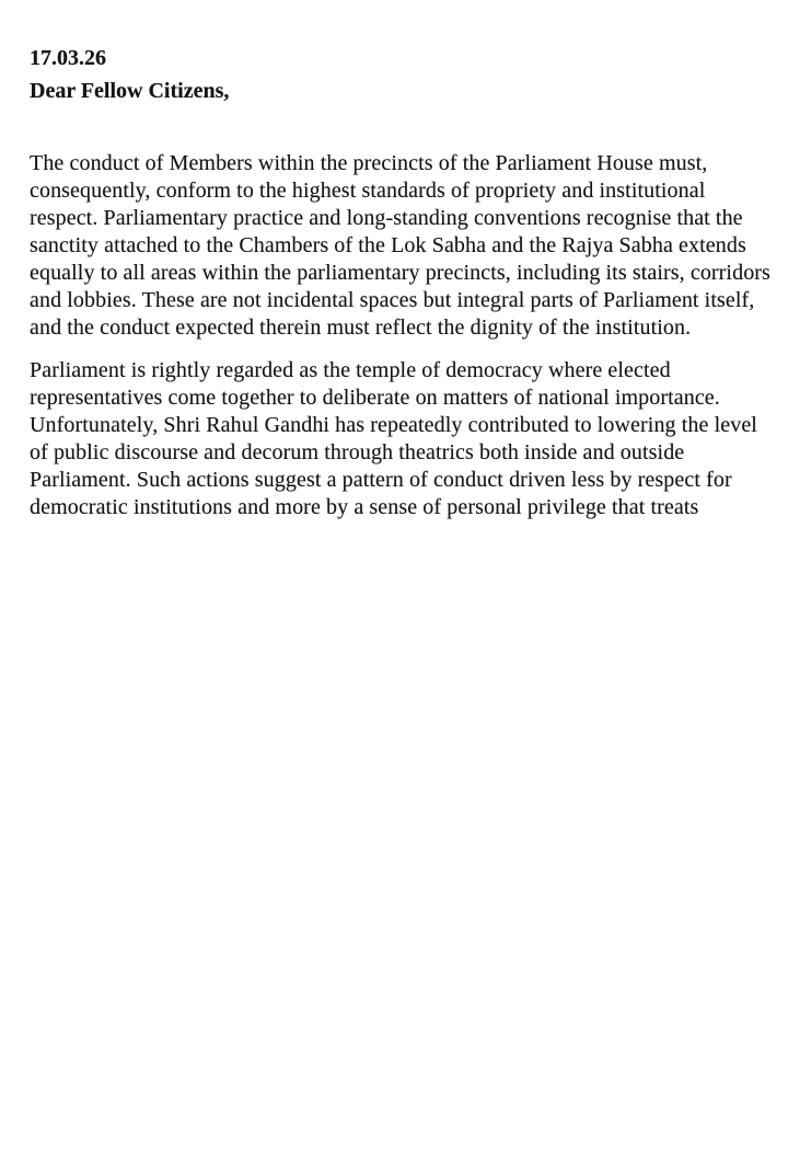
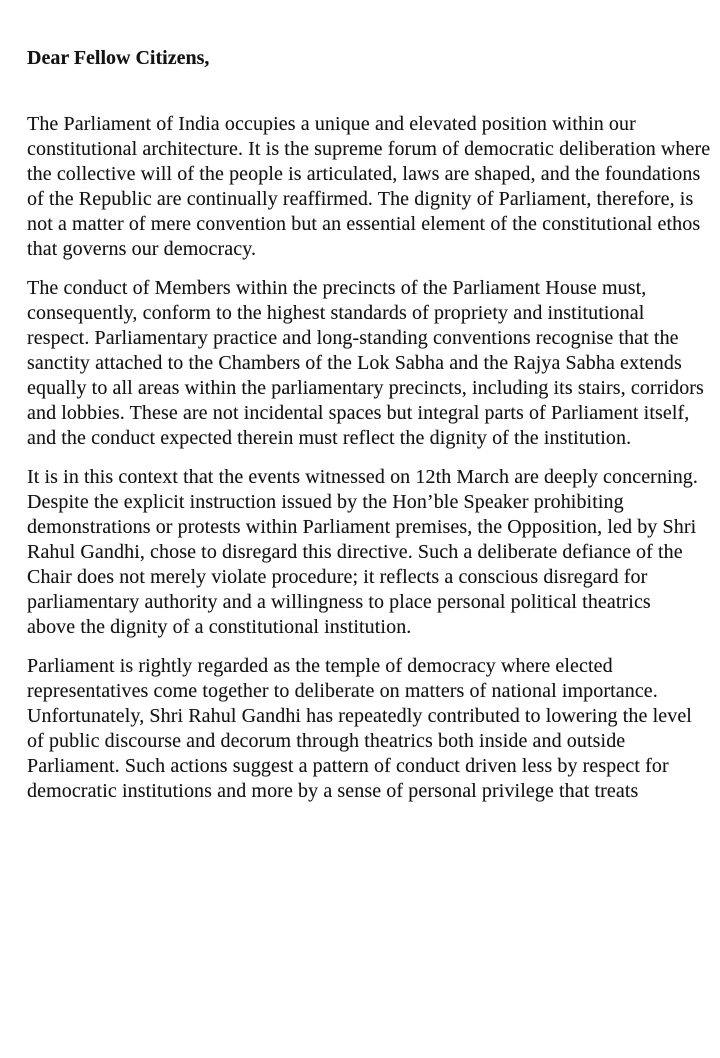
- 17.03.26
  Dear Fellow Citizens,
+ The Parliament of India occupies a unique and elevated position within our
+ constitutional architecture. It is the supreme forum of democratic deliberation where
+ the collective will of the people is articulated, laws are shaped, and the foundations
+ of the Republic are continually reaffirmed. The dignity of Parliament, therefore, is
+ not a matter of mere convention but an essential element of the constitutional ethos
+ that governs our democracy.
  The conduct of Members within the precincts of the Parliament House must,
  consequently, conform to the highest standards of propriety and institutional
  respect. Parliamentary practice and long-standing conventions recognise that the
  sanctity attached to the Chambers of the Lok Sabha and the Rajya Sabha extends
  equally to all areas within the parliamentary precincts, including its stairs, corridors
  and lobbies. These are not incidental spaces but integral parts of Parliament itself,
  and the conduct expected therein must reflect the dignity of the institution.
+ It is in this context that the events witnessed on 12th March are deeply concerning.
+ Despite the explicit instruction issued by the Hon’ble Speaker prohibiting
+ demonstrations or protests within Parliament premises, the Opposition, led by Shri
+ Rahul Gandhi, chose to disregard this directive. Such a deliberate defiance of the
+ Chair does not merely violate procedure; it reflects a conscious disregard for
+ parliamentary authority and a willingness to place personal political theatrics
+ above the dignity of a constitutional institution.
  Parliament is rightly regarded as the temple of democracy where elected
  representatives come together to deliberate on matters of national importance.
  Unfortunately, Shri Rahul Gandhi has repeatedly contributed to lowering the level
  of public discourse and decorum through theatrics both inside and outside
  Parliament. Such actions suggest a pattern of conduct driven less by respect for
  democratic institutions and more by a sense of personal privilege that treats
